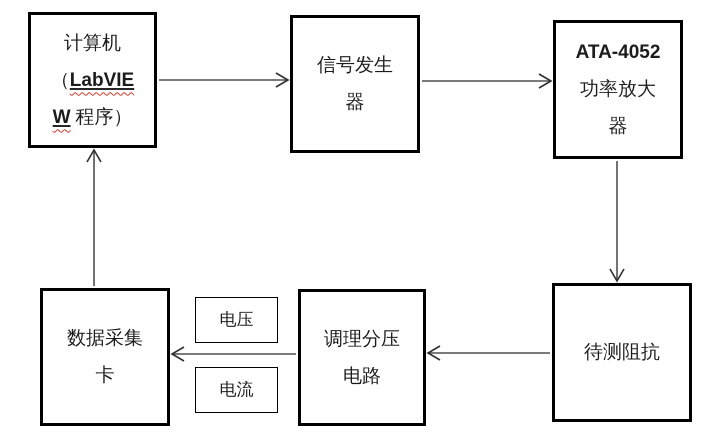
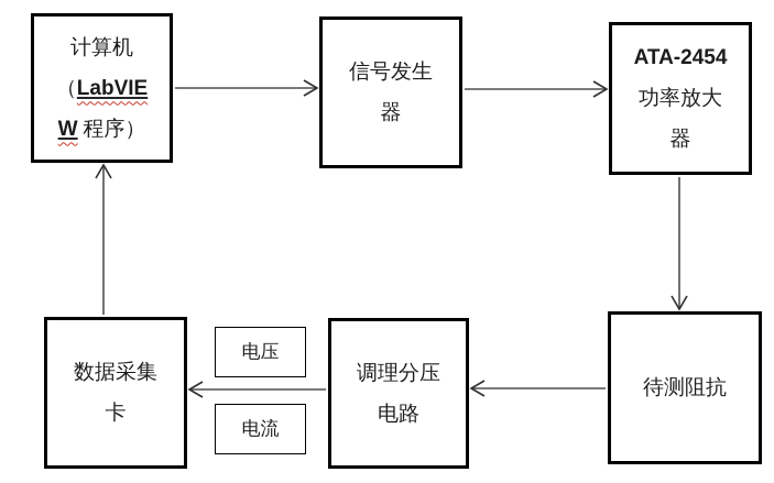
  计算机
  （LabVIE
  W 程序）
  信号发生
  器
- ATA-4052
+ ATA-2454
  功率放大
  器
  待测阻抗
  调理分压
  电路
  数据采集
  卡
  电压
  电流
